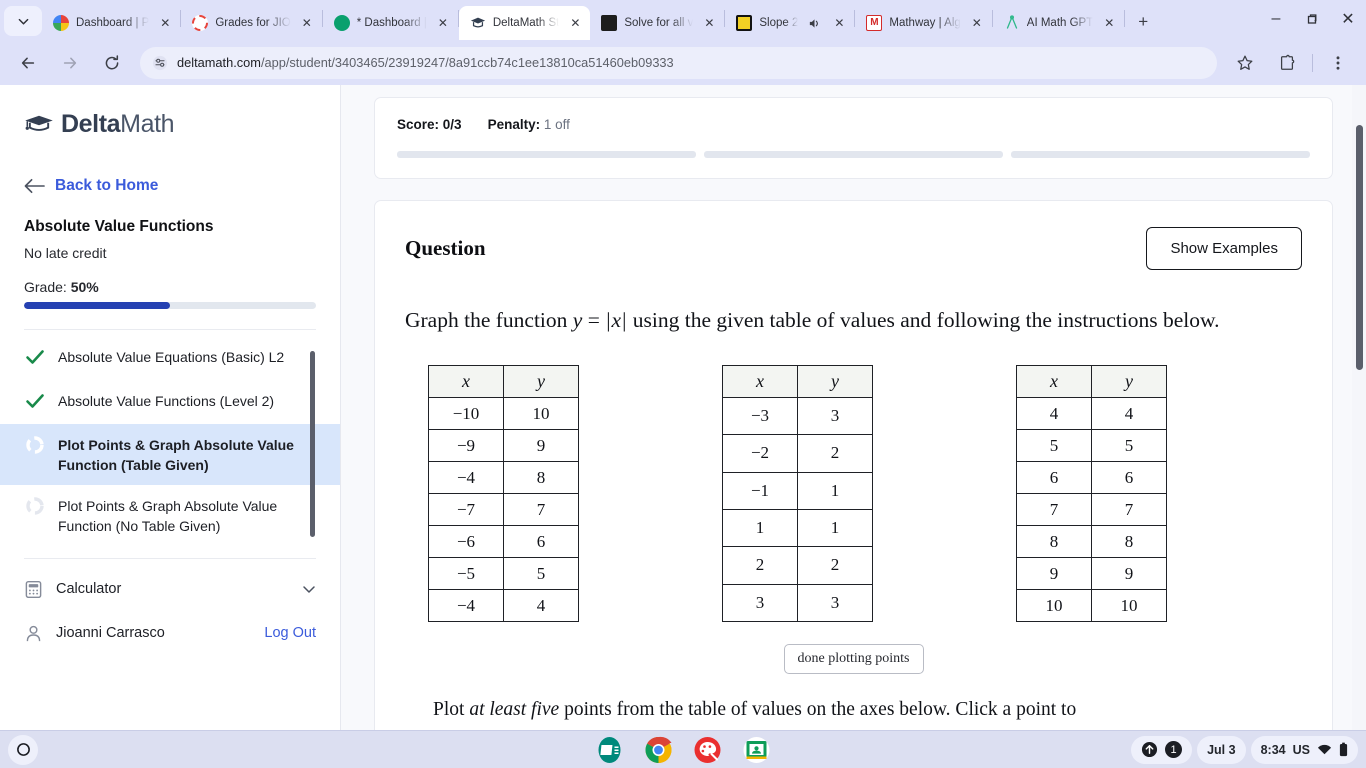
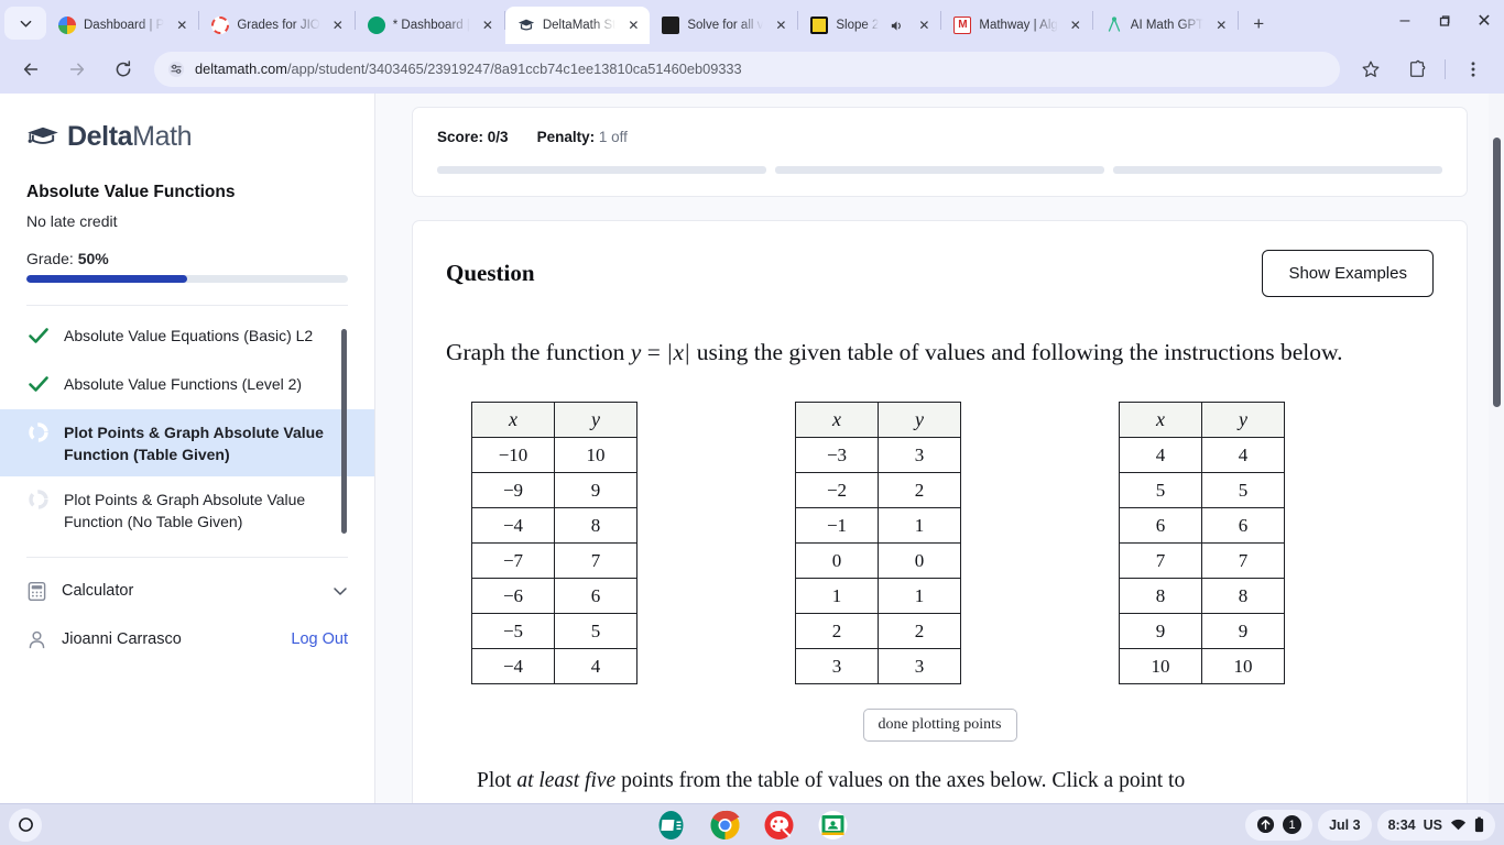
  Dashboard | P
  ✕
  Grades for JIO
  ✕
  * Dashboard |
  ✕
  DeltaMath St
  ✕
  Solve for all v
  ✕
  Slope 2
  ✕
  M
  Mathway | Alg
  ✕
  AI Math GPT
  ✕
  +
  –
  ✕
  deltamath.com/app/student/3403465/23919247/8a91ccb74c1ee13810ca51460eb09333
  DeltaMath
- Back to Home
  Absolute Value Functions
  No late credit
  Grade: 50%
  Absolute Value Equations (Basic) L2
  Absolute Value Functions (Level 2)
  Plot Points & Graph Absolute Value Function (Table Given)
  Plot Points & Graph Absolute Value Function (No Table Given)
  Calculator
  Jioanni Carrasco
  Log Out
  Score: 0/3
  Penalty: 1 off
  Question
  Show Examples
  Graph the function y = |x| using the given table of values and following the instructions below.
  x	y
  −10	10
  −9	9
  −4	8
  −7	7
  −6	6
  −5	5
  −4	4
  x	y
  −3	3
  −2	2
  −1	1
+ 0	0
  1	1
  2	2
  3	3
  x	y
  4	4
  5	5
  6	6
  7	7
  8	8
  9	9
  10	10
  done plotting points
  Plot at least five points from the table of values on the axes below. Click a point to
  1
  Jul 3
  8:34
  US
